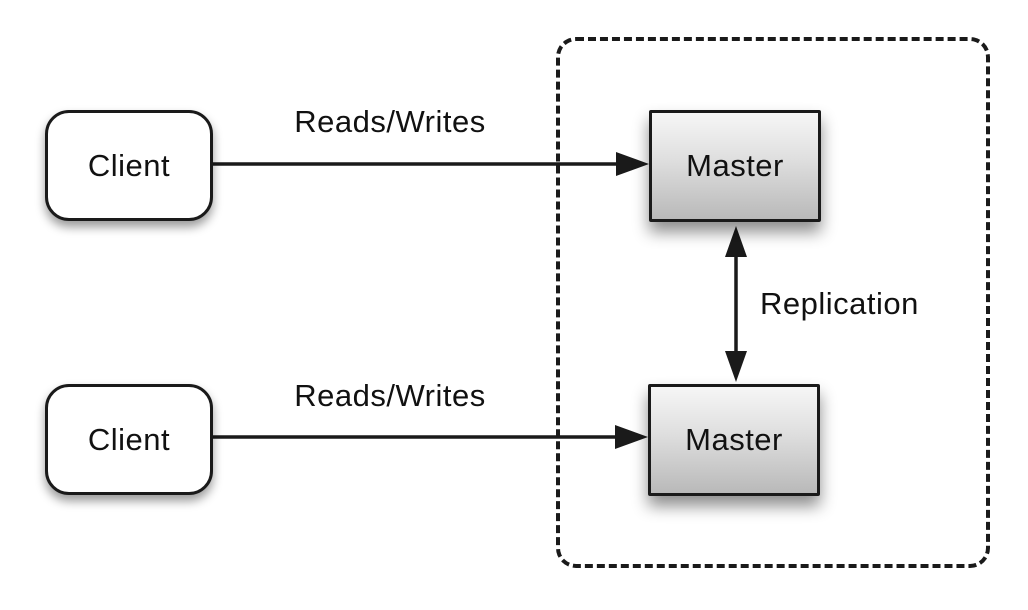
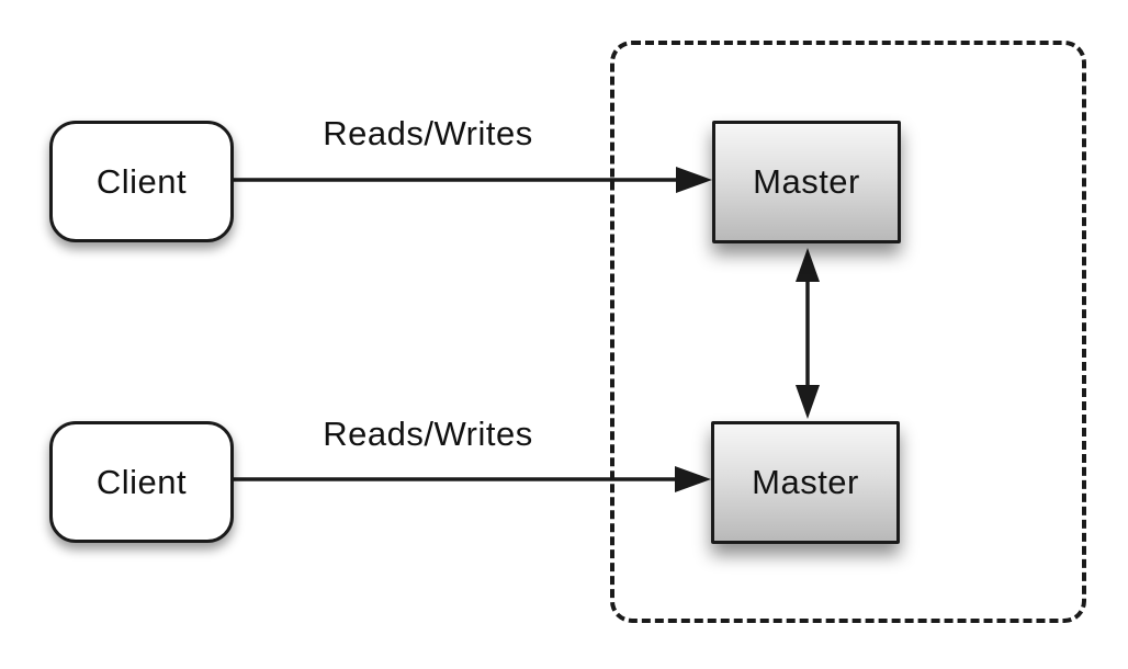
  Client
  Client
  Master
  Master
  Reads/Writes
  Reads/Writes
- Replication
